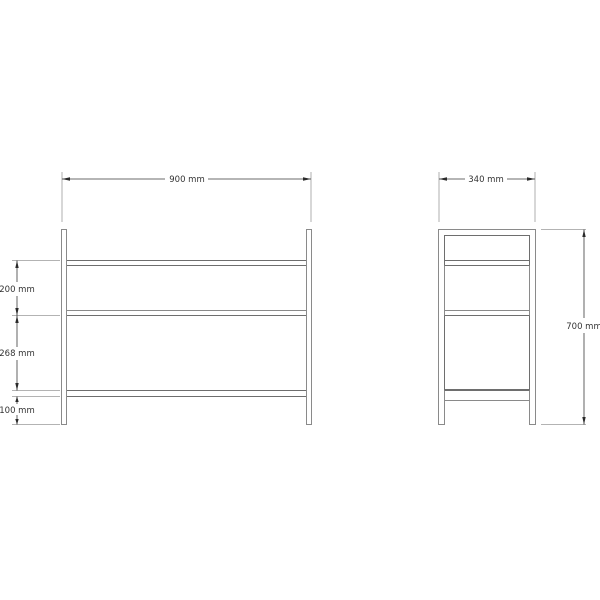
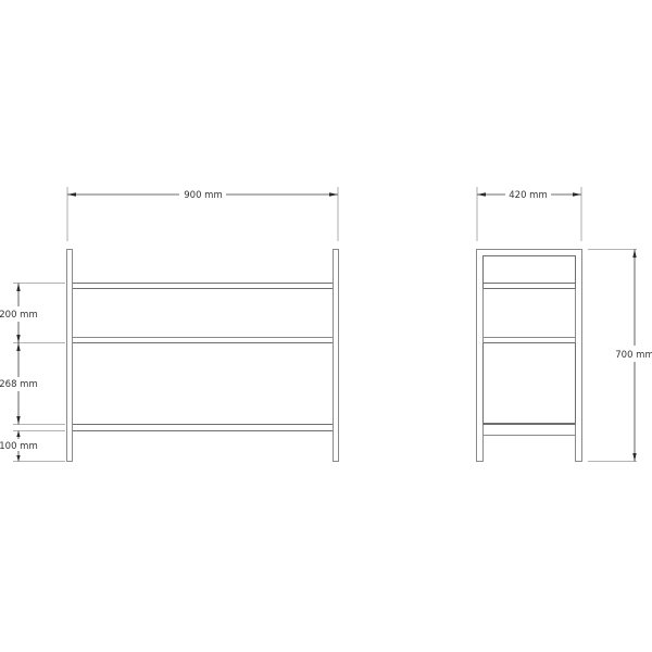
  900 mm
  200 mm
  268 mm
  100 mm
- 340 mm
+ 420 mm
  700 mm
